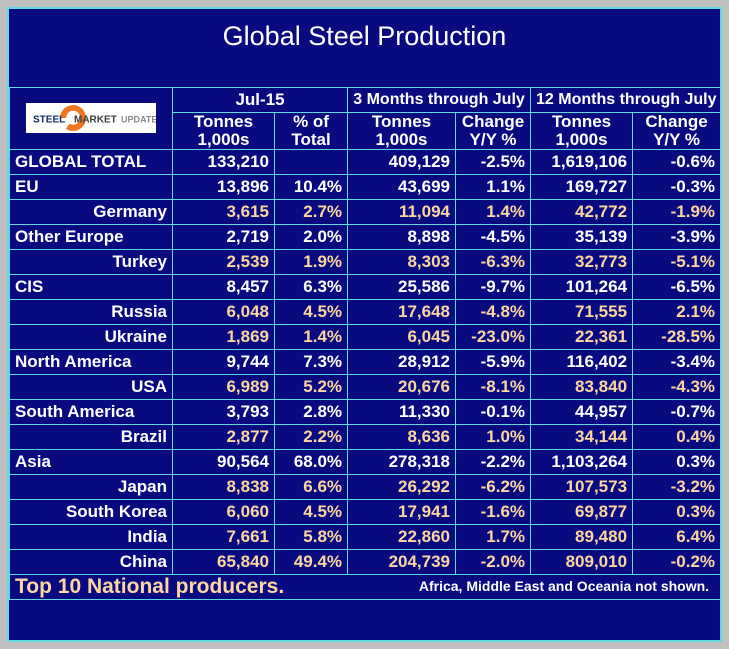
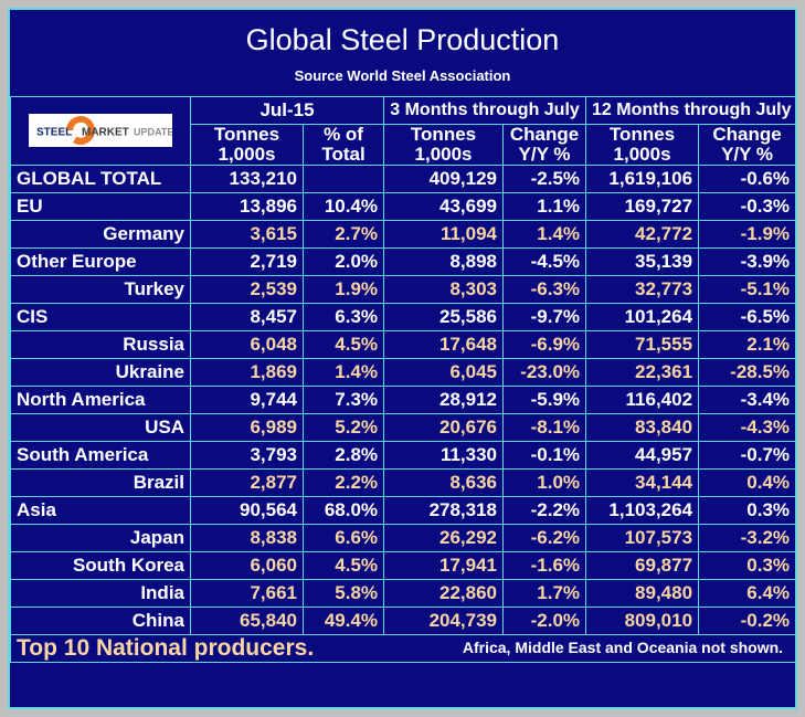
  Global Steel Production
+ Source World Steel Association
  STEEL MARKET UPDATE	Jul-15	3 Months through July	12 Months through July
  Tonnes1,000s	% ofTotal	Tonnes1,000s	ChangeY/Y %	Tonnes1,000s	ChangeY/Y %
  GLOBAL TOTAL	133,210		409,129	-2.5%	1,619,106	-0.6%
  EU	13,896	10.4%	43,699	1.1%	169,727	-0.3%
  Germany	3,615	2.7%	11,094	1.4%	42,772	-1.9%
  Other Europe	2,719	2.0%	8,898	-4.5%	35,139	-3.9%
  Turkey	2,539	1.9%	8,303	-6.3%	32,773	-5.1%
  CIS	8,457	6.3%	25,586	-9.7%	101,264	-6.5%
- Russia	6,048	4.5%	17,648	-4.8%	71,555	2.1%
+ Russia	6,048	4.5%	17,648	-6.9%	71,555	2.1%
  Ukraine	1,869	1.4%	6,045	-23.0%	22,361	-28.5%
  North America	9,744	7.3%	28,912	-5.9%	116,402	-3.4%
  USA	6,989	5.2%	20,676	-8.1%	83,840	-4.3%
  South America	3,793	2.8%	11,330	-0.1%	44,957	-0.7%
  Brazil	2,877	2.2%	8,636	1.0%	34,144	0.4%
  Asia	90,564	68.0%	278,318	-2.2%	1,103,264	0.3%
  Japan	8,838	6.6%	26,292	-6.2%	107,573	-3.2%
  South Korea	6,060	4.5%	17,941	-1.6%	69,877	0.3%
  India	7,661	5.8%	22,860	1.7%	89,480	6.4%
  China	65,840	49.4%	204,739	-2.0%	809,010	-0.2%
  Top 10 National producers. Africa, Middle East and Oceania not shown.
